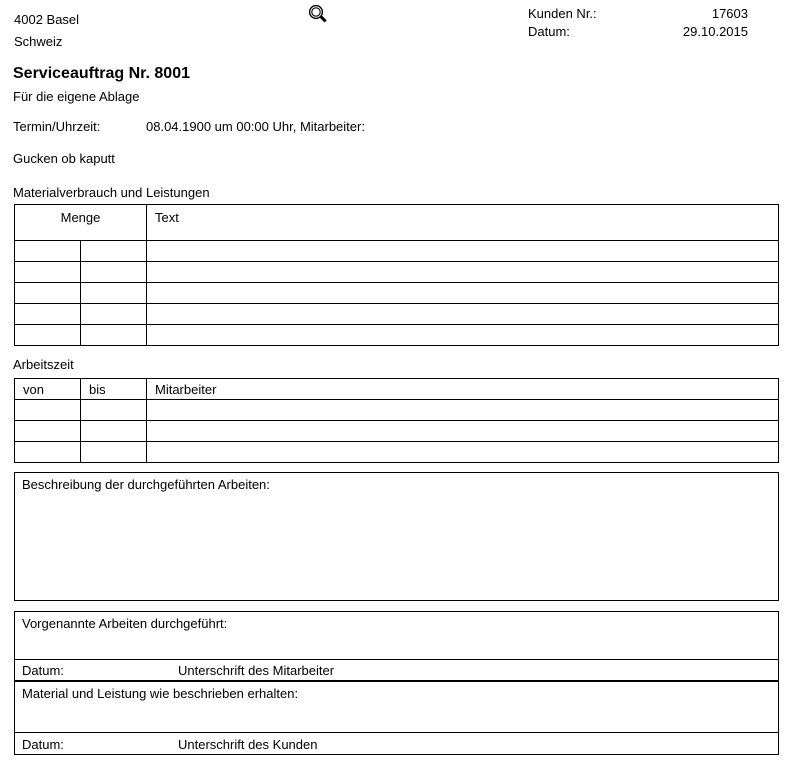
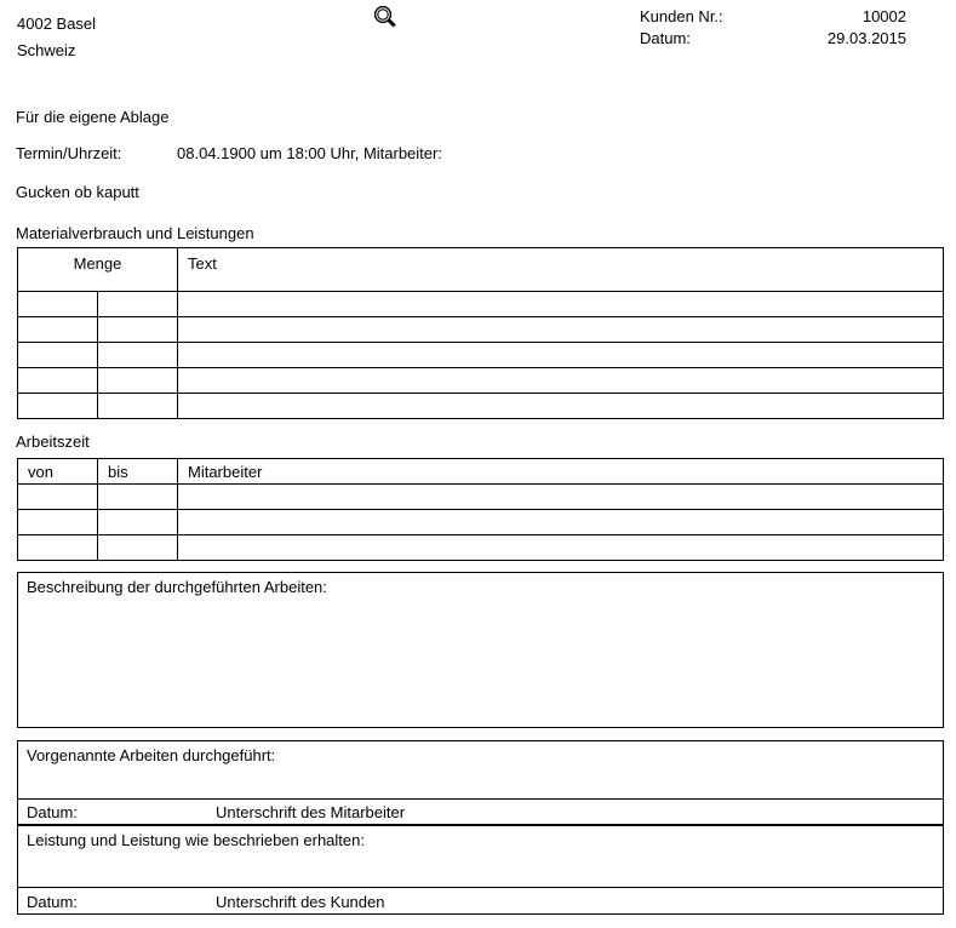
  4002 Basel
  Schweiz
  Kunden Nr.:
- 17603
+ 10002
  Datum:
- 29.10.2015
+ 29.03.2015
- Serviceauftrag Nr. 8001
  Für die eigene Ablage
  Termin/Uhrzeit:
- 08.04.1900 um 00:00 Uhr, Mitarbeiter:
+ 08.04.1900 um 18:00 Uhr, Mitarbeiter:
  Gucken ob kaputt
  Materialverbrauch und Leistungen
  Menge	Text
  Arbeitszeit
  von	bis	Mitarbeiter
  Beschreibung der durchgeführten Arbeiten:
  Vorgenannte Arbeiten durchgeführt:
  Datum:
  Unterschrift des Mitarbeiter
- Material und Leistung wie beschrieben erhalten:
+ Leistung und Leistung wie beschrieben erhalten:
  Datum:
  Unterschrift des Kunden
